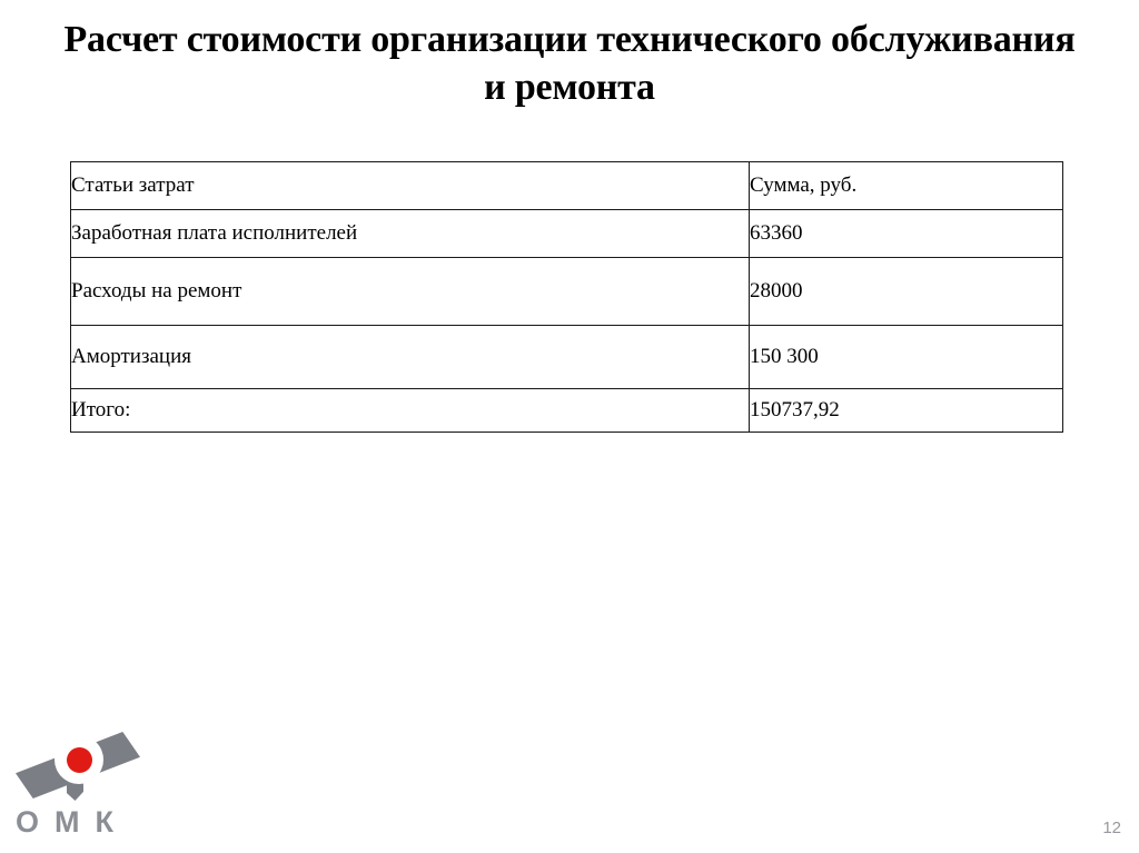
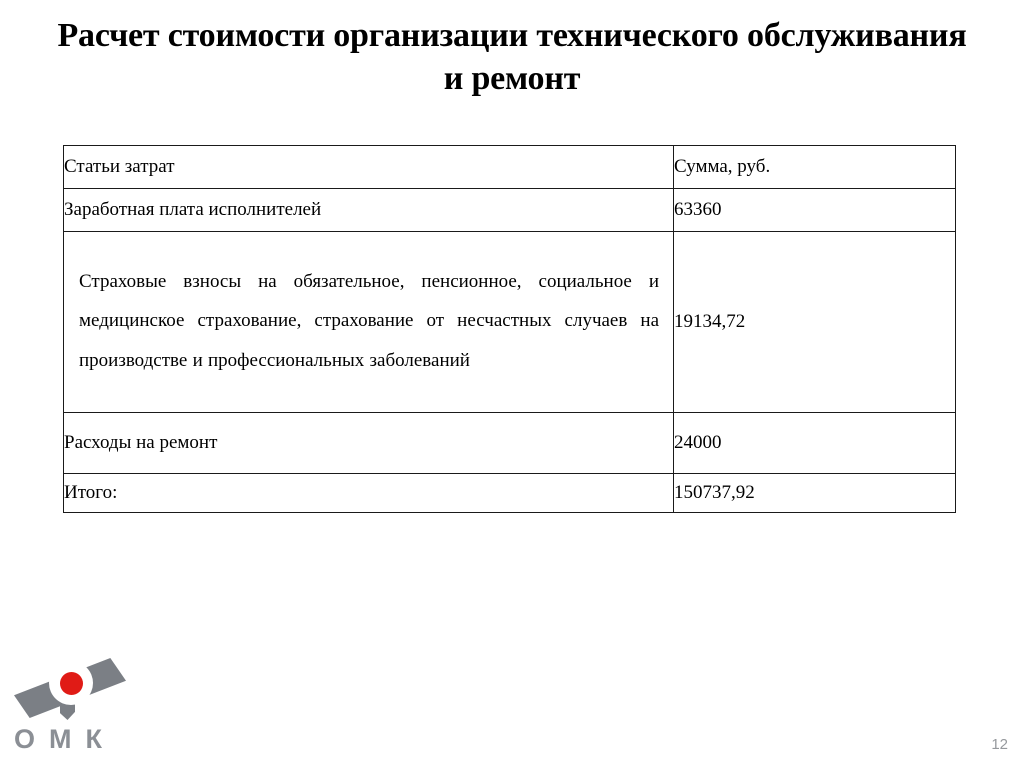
- Расчет стоимости организации технического обслуживания и ремонта
+ Расчет стоимости организации технического обслуживания и ремонт
  Статьи затрат	Сумма, руб.
  Заработная плата исполнителей	63360
+ Страховые взносы на обязательное, пенсионное, социальное и медицинское страхование, страхование от несчастных случаев на производстве и профессиональных заболеваний	19134,72
- Расходы на ремонт	28000
+ Расходы на ремонт	24000
- Амортизация	150 300
  Итого:	150737,92
  ОМК
  12
